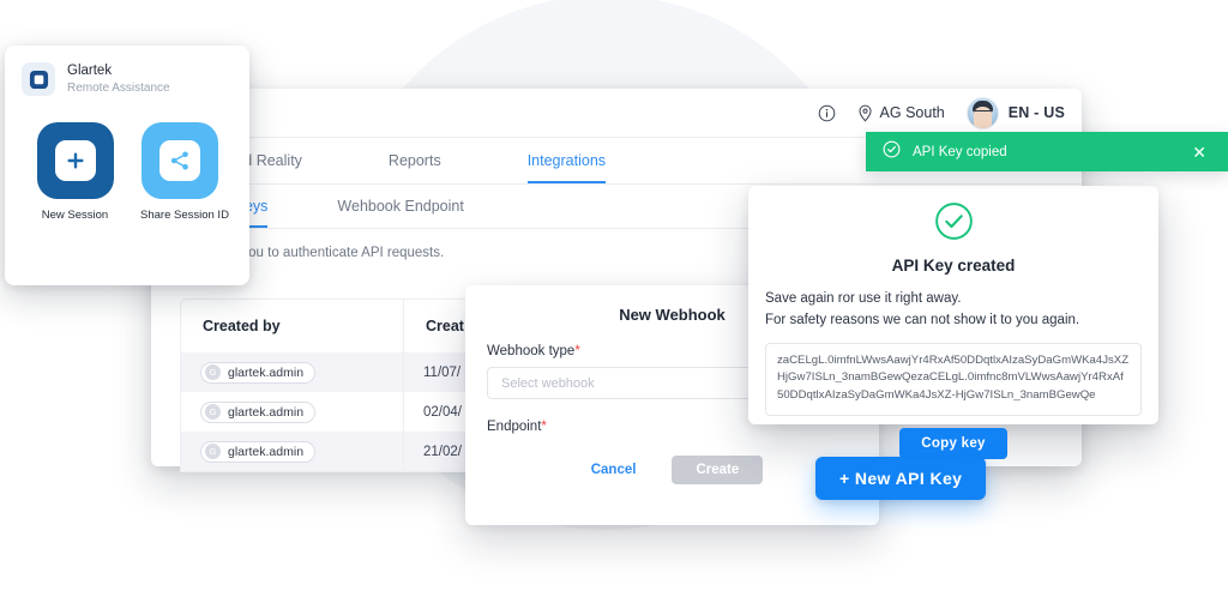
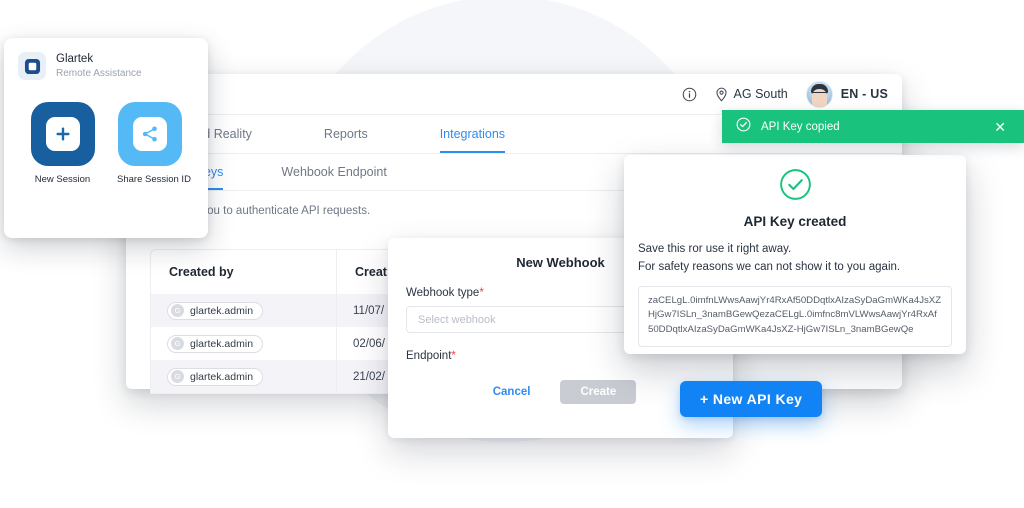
  AG South
  EN - US
  Reports
  Integrations
  Wehbook Endpoint
  ou to authenticate API requests.
  Created by
  Creat
  G
  glartek.admin
  11/07/
  G
  glartek.admin
- 02/04/
+ 02/06/
  G
  glartek.admin
  21/02/
  Glartek
  Remote Assistance
  New Session
  Share Session ID
  New Webhook
  Webhook type*
  Select webhook
  Endpoint*
  Cancel
  Create
  API Key created
- Save again ror use it right away.
+ Save this ror use it right away.
  For safety reasons we can not show it to you again.
  zaCELgL.0imfnLWwsAawjYr4RxAf50DDqtlxAIzaSyDaGmWKa4JsXZHjGw7ISLn_3namBGewQezaCELgL.0imfnc8mVLWwsAawjYr4RxAf50DDqtlxAIzaSyDaGmWKa4JsXZ-HjGw7ISLn_3namBGewQe
- Copy key
  API Key copied
  ✕
  + New API Key
